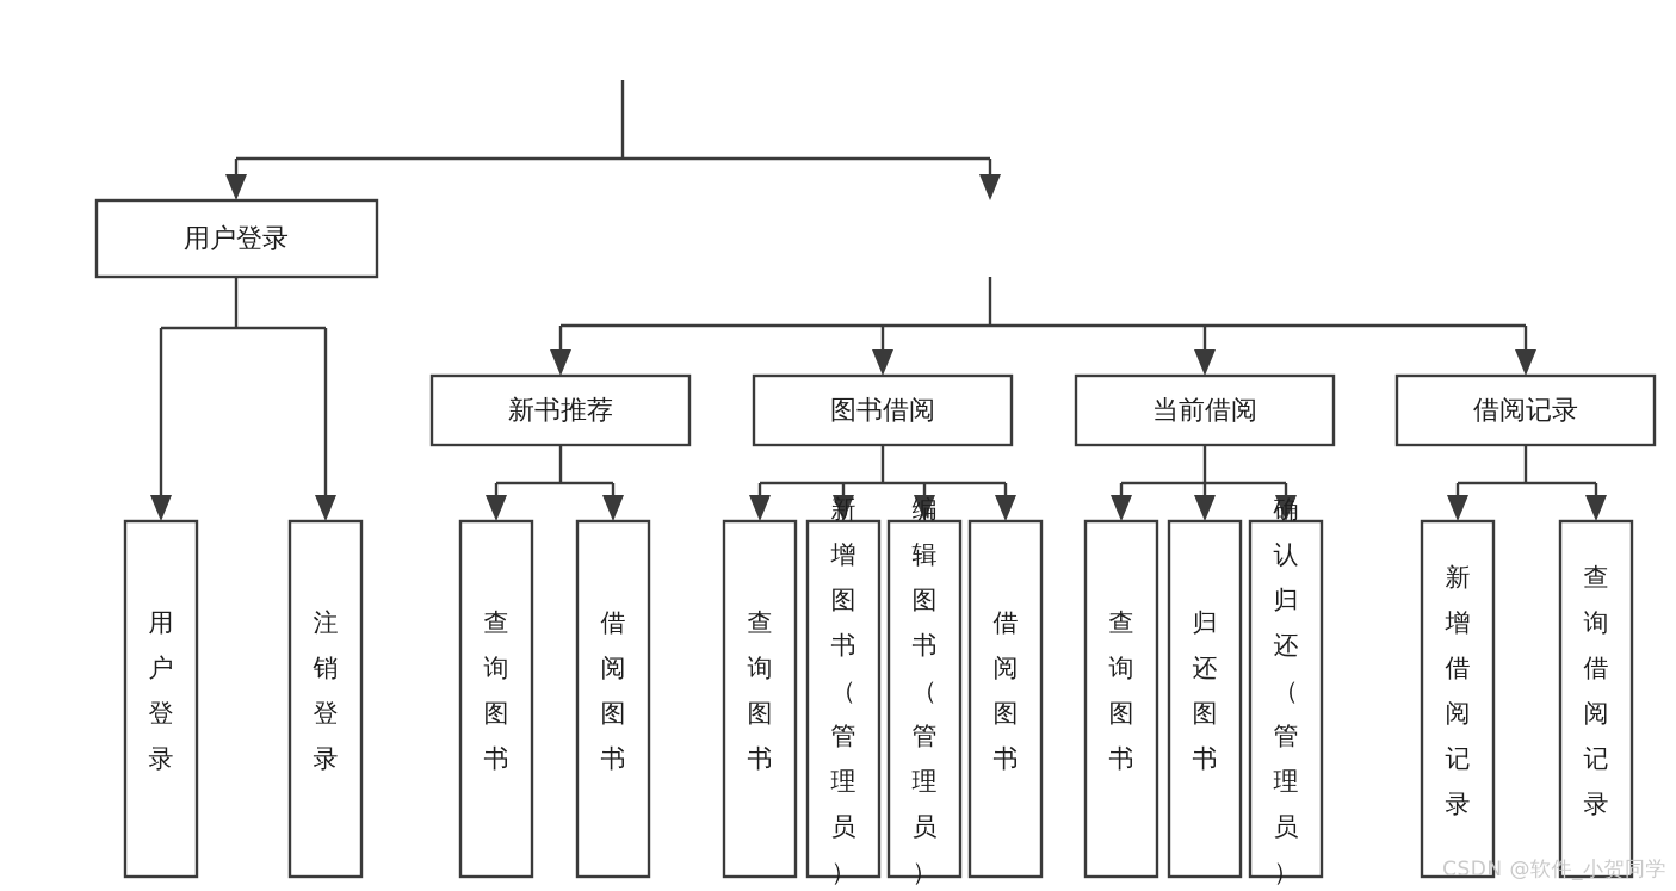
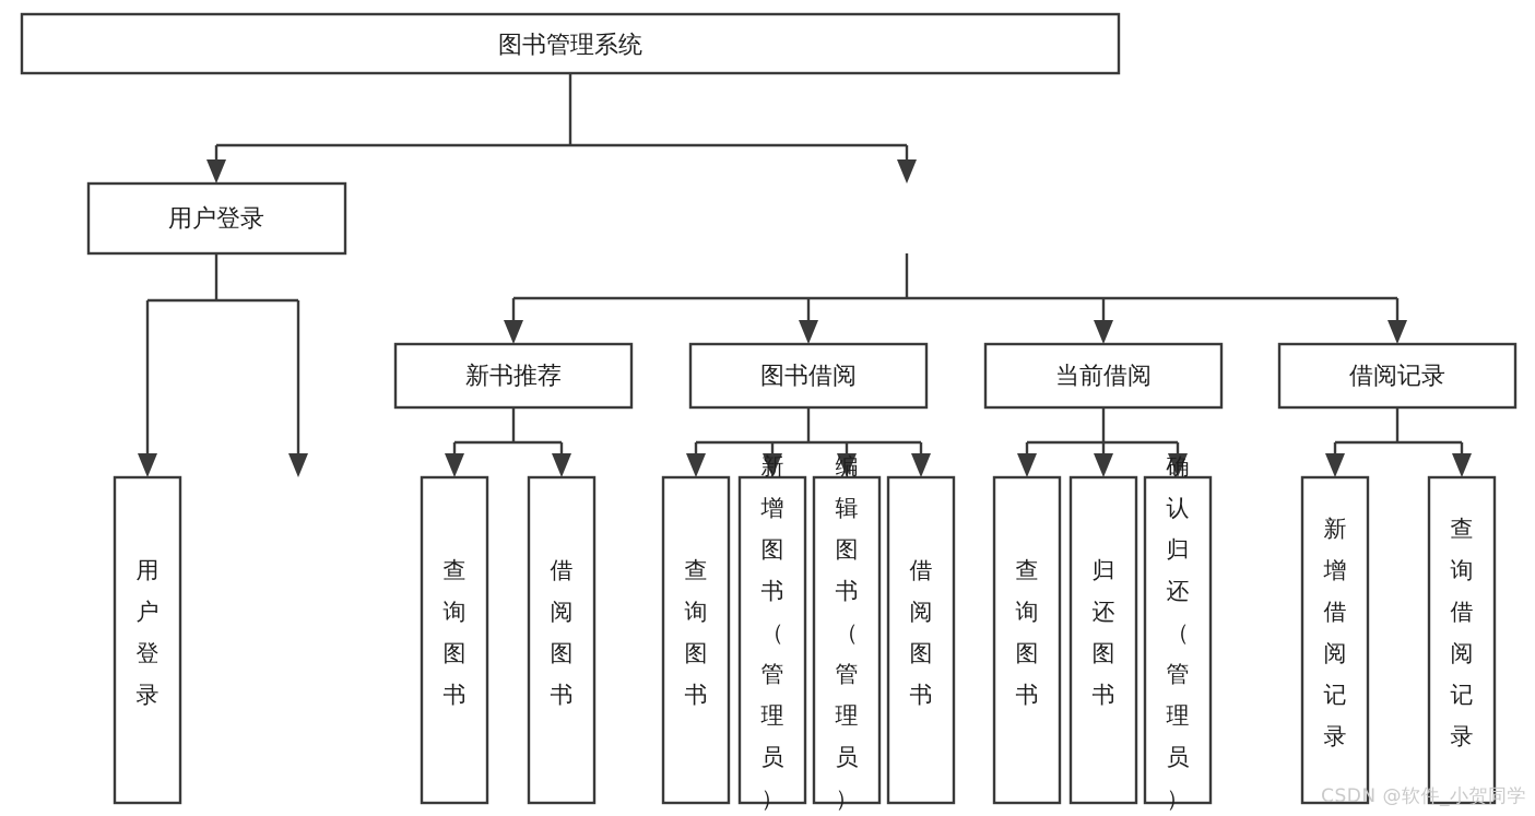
+ 图书管理系统
  用户登录
  新书推荐
  图书借阅
  当前借阅
  借阅记录
  用户登录
- 注销登录
  查询图书
  借阅图书
  查询图书
  新增图书（管理员）
  编辑图书（管理员）
  借阅图书
  查询图书
  归还图书
  确认归还（管理员）
  新增借阅记录
  查询借阅记录
  CSDN @软件_小贺同学
